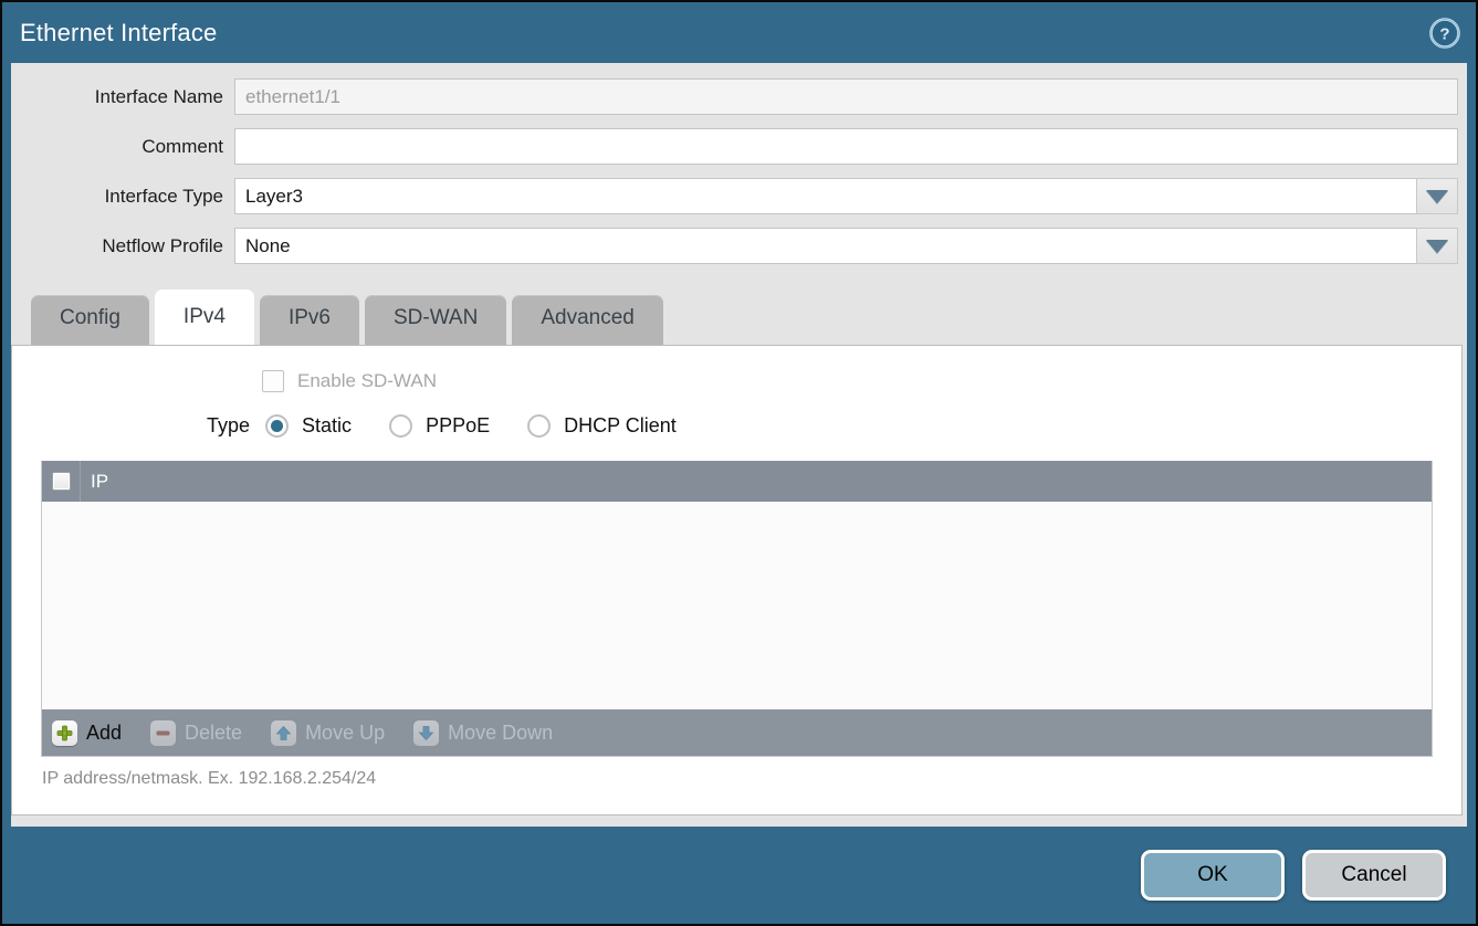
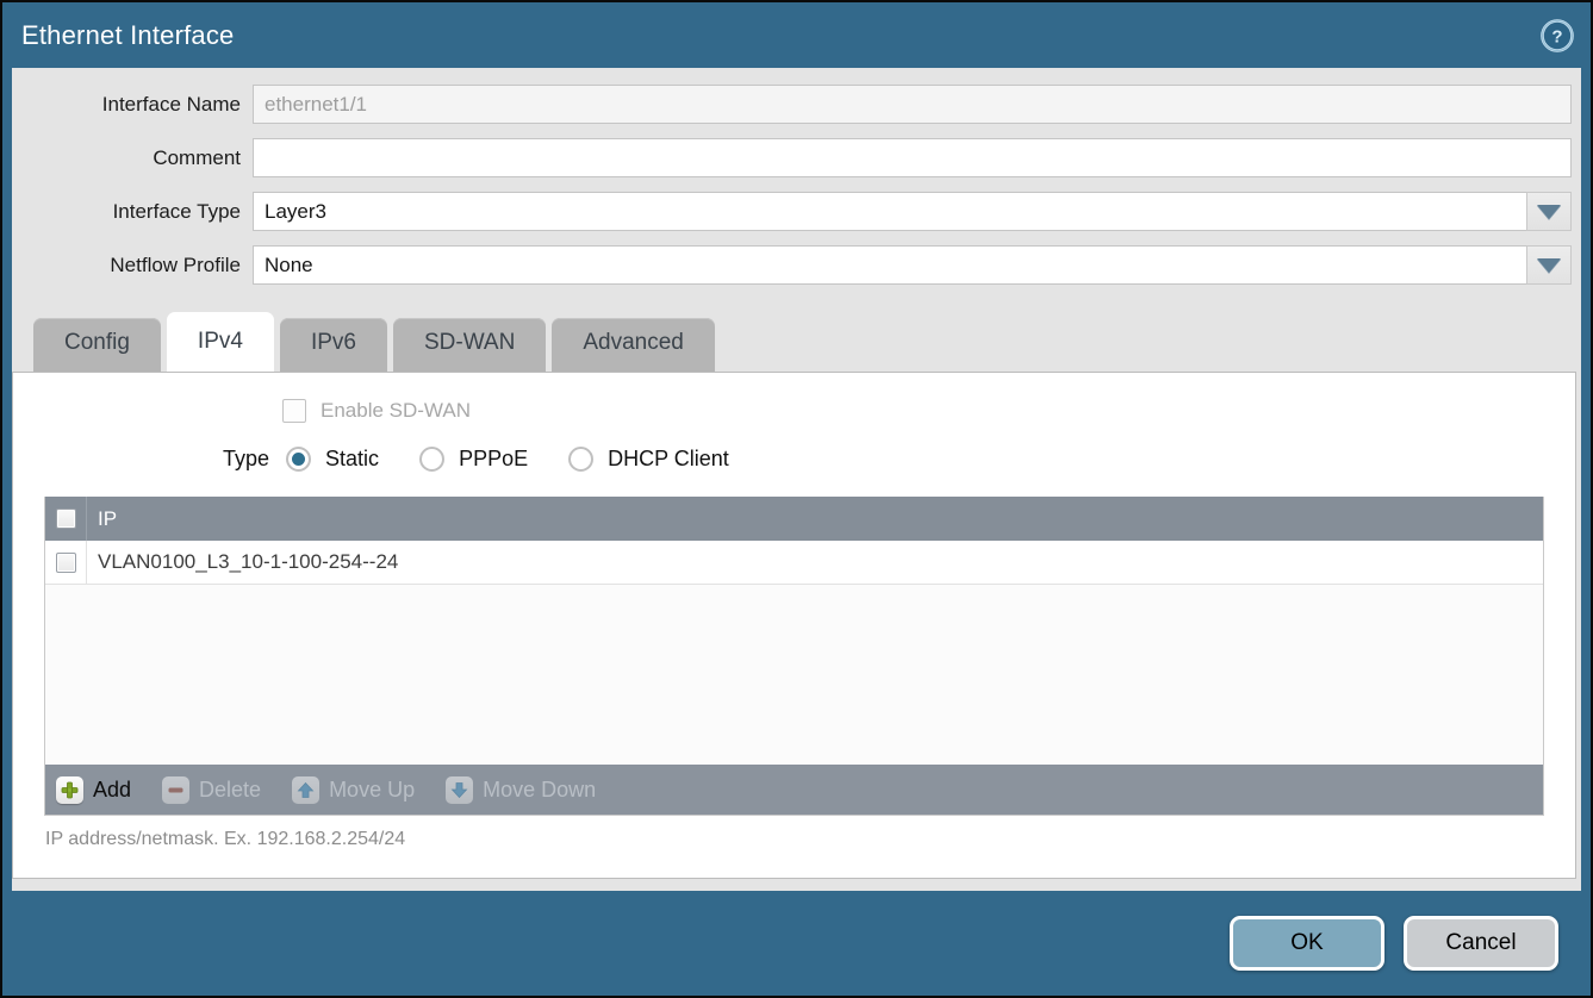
  Ethernet Interface
  ?
  Interface Name
  ethernet1/1
  Comment
  Interface Type
  Layer3
  Netflow Profile
  None
  Config
  IPv4
  IPv6
  SD-WAN
  Advanced
  Enable SD-WAN
  Type
  Static
  PPPoE
  DHCP Client
  IP
+ VLAN0100_L3_10-1-100-254--24
  Add
  Delete
  Move Up
  Move Down
  IP address/netmask. Ex. 192.168.2.254/24
  OK
  Cancel
